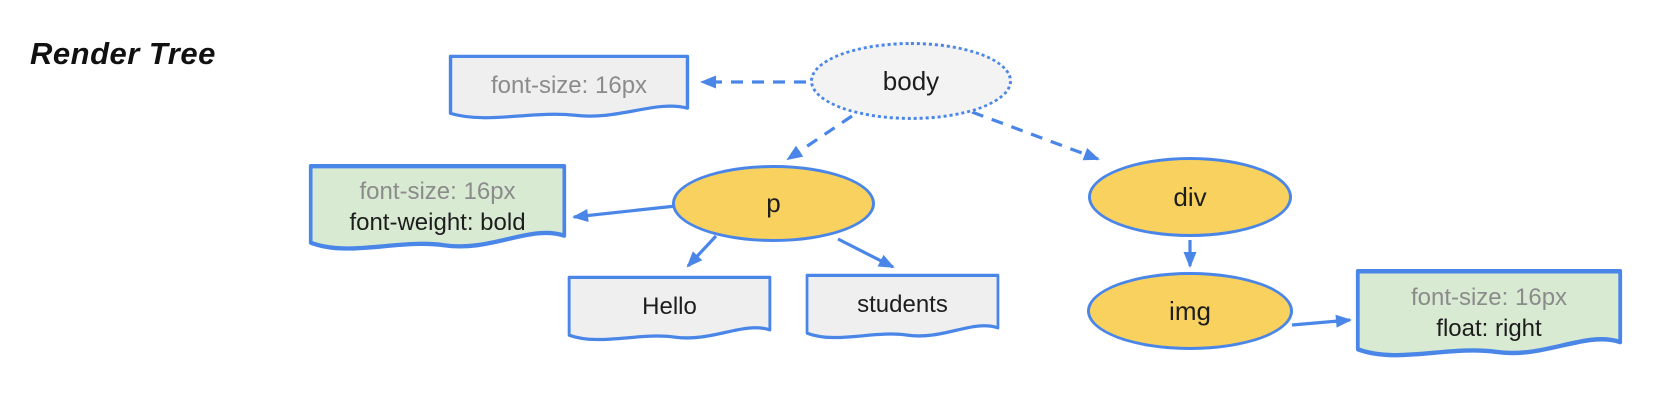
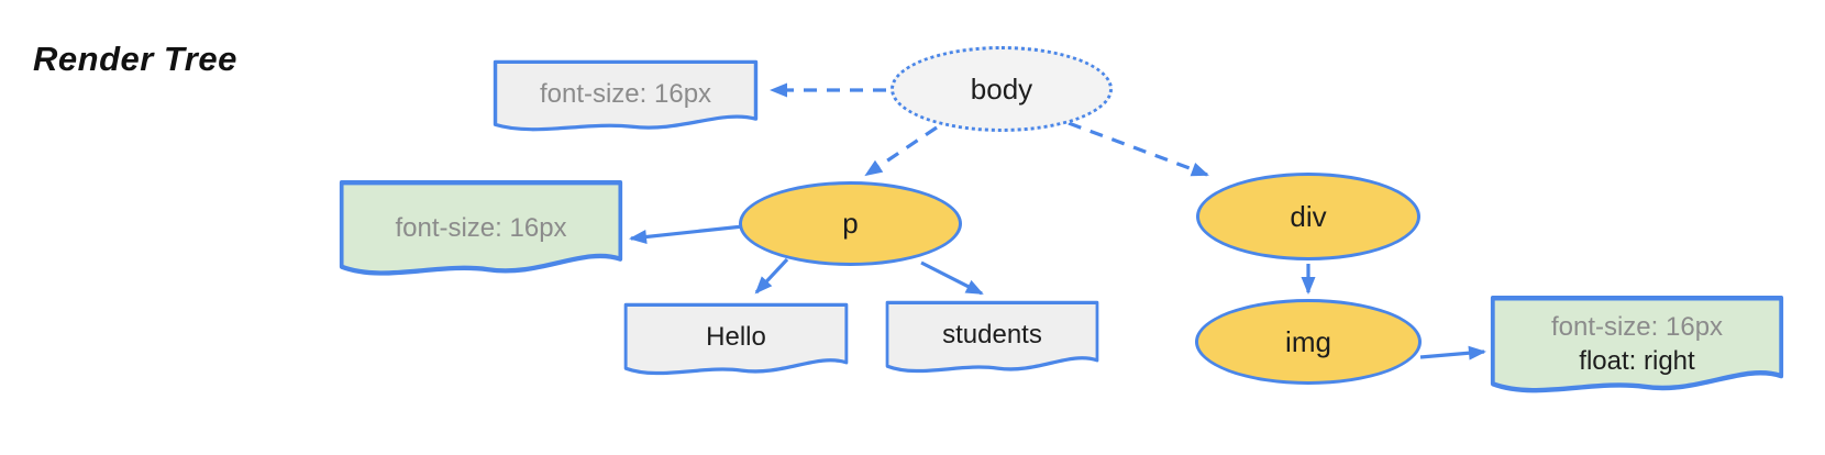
  Render Tree
  font-size: 16px
  body
  font-size: 16px
- font-weight: bold
  p
  div
  img
  Hello
  students
  font-size: 16px
  float: right
